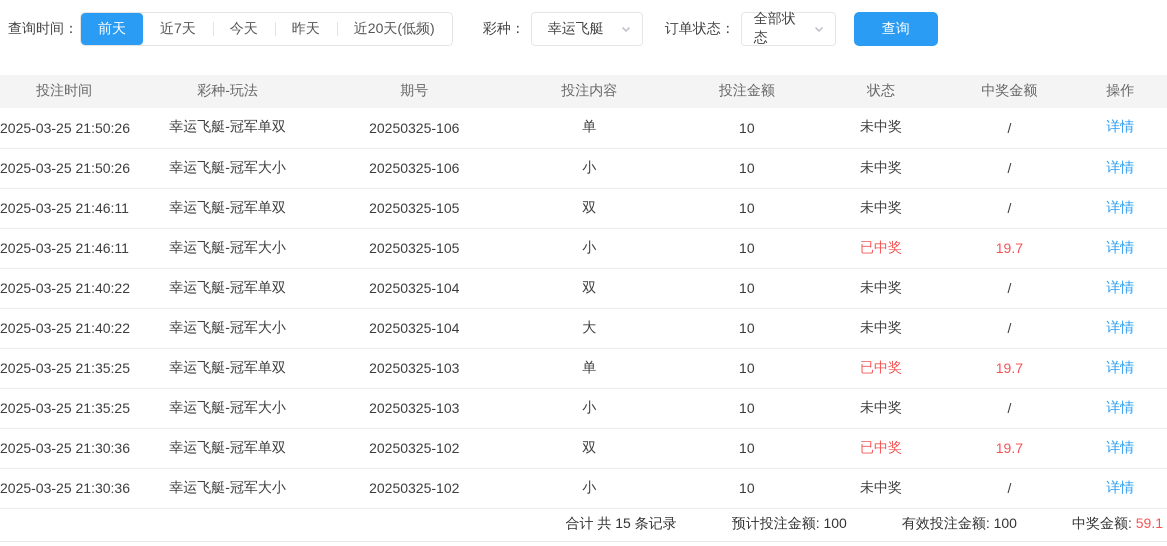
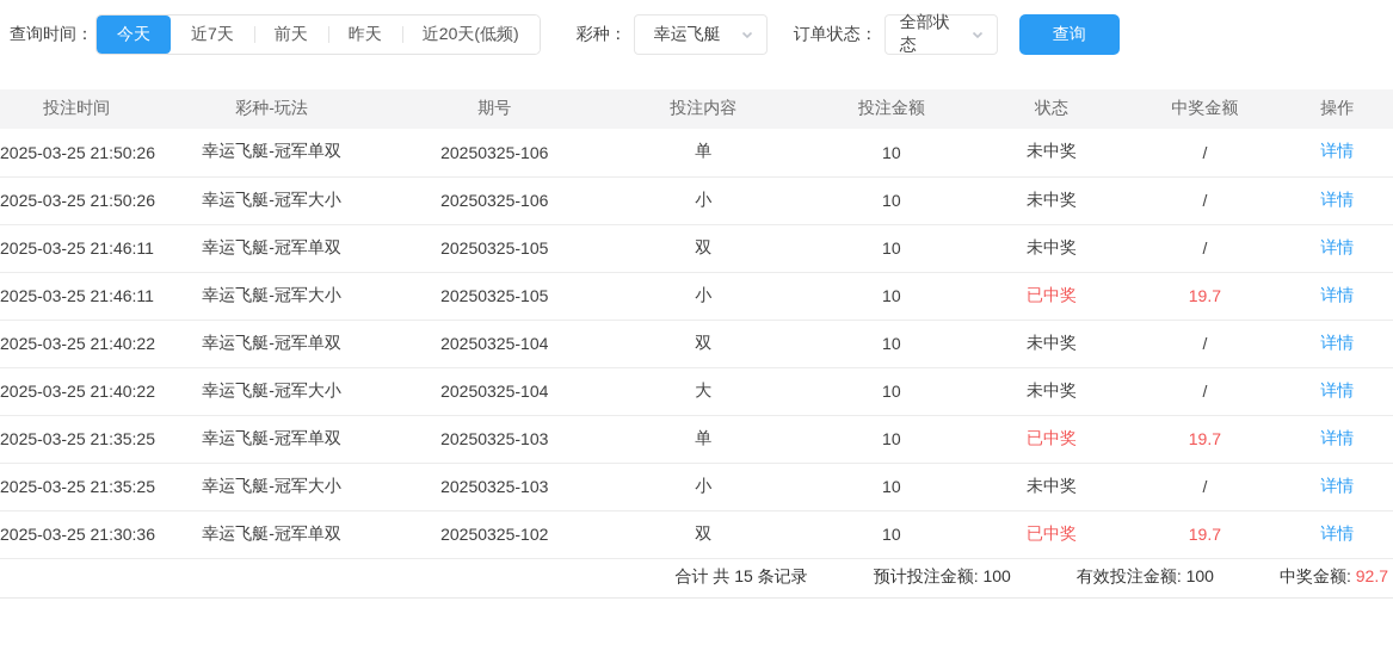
  查询时间：
- 前天
+ 今天
  近7天
- 今天
+ 前天
  昨天
  近20天(低频)
  彩种：
  幸运飞艇
  订单状态：
  全部状态
  查询
  投注时间	彩种-玩法	期号	投注内容	投注金额	状态	中奖金额	操作
  2025-03-25 21:50:26	幸运飞艇-冠军单双	20250325-106	单	10	未中奖	/	详情
  2025-03-25 21:50:26	幸运飞艇-冠军大小	20250325-106	小	10	未中奖	/	详情
  2025-03-25 21:46:11	幸运飞艇-冠军单双	20250325-105	双	10	未中奖	/	详情
  2025-03-25 21:46:11	幸运飞艇-冠军大小	20250325-105	小	10	已中奖	19.7	详情
  2025-03-25 21:40:22	幸运飞艇-冠军单双	20250325-104	双	10	未中奖	/	详情
  2025-03-25 21:40:22	幸运飞艇-冠军大小	20250325-104	大	10	未中奖	/	详情
  2025-03-25 21:35:25	幸运飞艇-冠军单双	20250325-103	单	10	已中奖	19.7	详情
  2025-03-25 21:35:25	幸运飞艇-冠军大小	20250325-103	小	10	未中奖	/	详情
  2025-03-25 21:30:36	幸运飞艇-冠军单双	20250325-102	双	10	已中奖	19.7	详情
- 2025-03-25 21:30:36	幸运飞艇-冠军大小	20250325-102	小	10	未中奖	/	详情
  合计 共 15 条记录
  预计投注金额: 100
  有效投注金额: 100
- 中奖金额: 59.1
+ 中奖金额: 92.7
